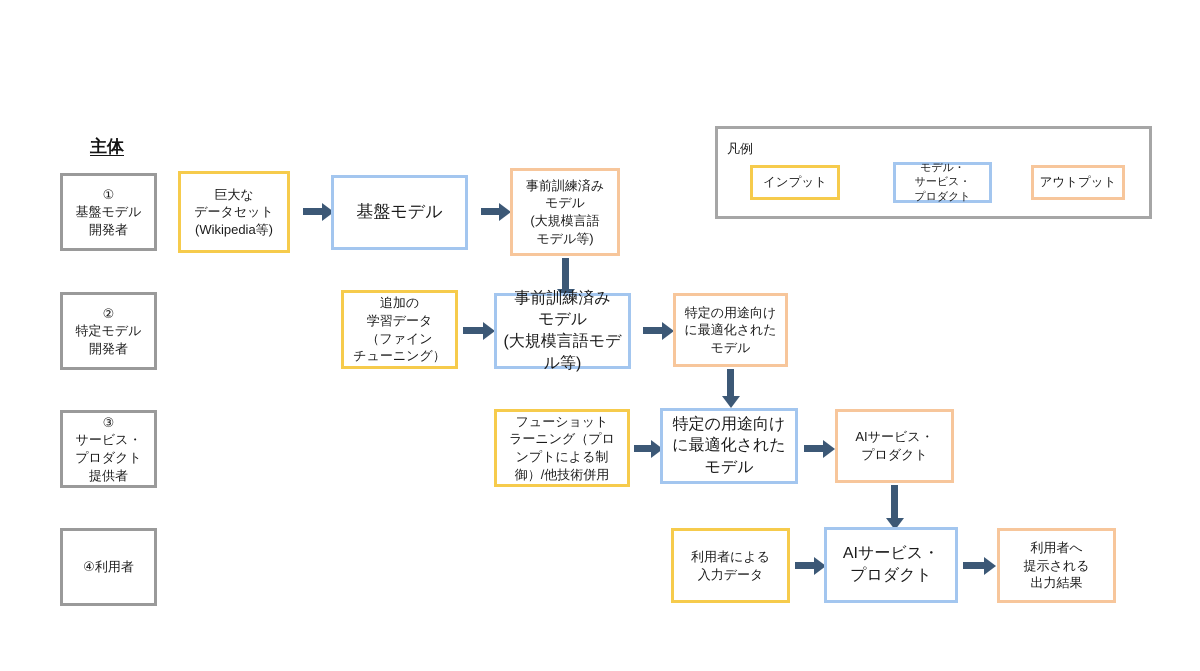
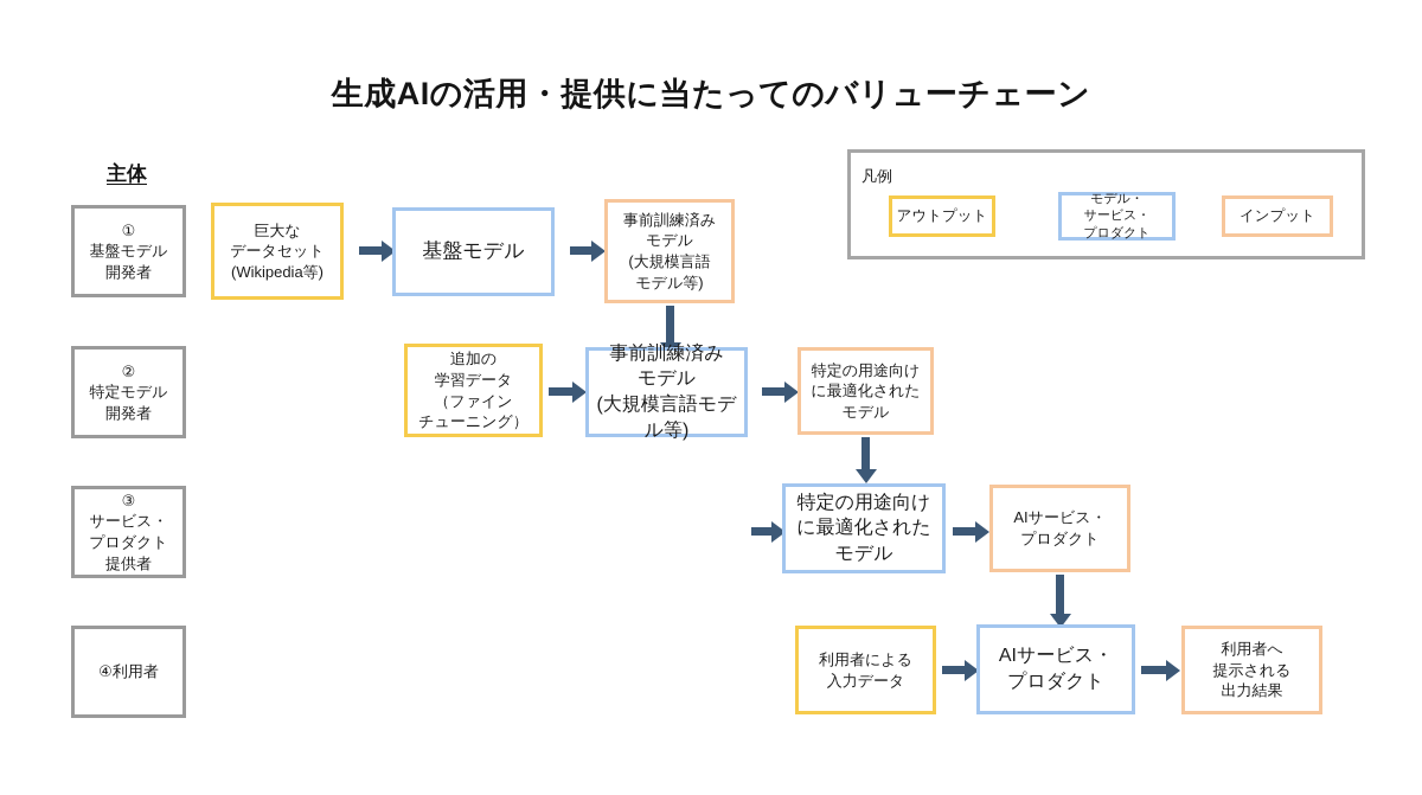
+ 生成AIの活用・提供に当たってのバリューチェーン
  主体
  凡例
- インプット
+ アウトプット
  モデル・
  サービス・
  プロダクト
- アウトプット
+ インプット
  ①
  基盤モデル
  開発者
  巨大な
  データセット
  (Wikipedia等)
  基盤モデル
  事前訓練済み
  モデル
  (大規模言語
  モデル等)
  ②
  特定モデル
  開発者
  追加の
  学習データ
  （ファイン
  チューニング）
  事前訓練済み
  モデル
  (大規模言語モデル等)
  特定の用途向け
  に最適化された
  モデル
  ③
  サービス・
  プロダクト
  提供者
- フューショット
- ラーニング（プロ
- ンプトによる制
- 御）/他技術併用
  特定の用途向け
  に最適化された
  モデル
  AIサービス・
  プロダクト
  ④利用者
  利用者による
  入力データ
  AIサービス・
  プロダクト
  利用者へ
  提示される
  出力結果
